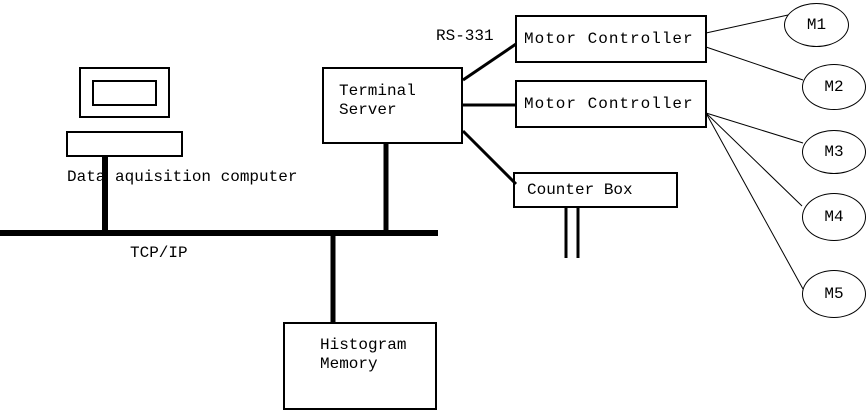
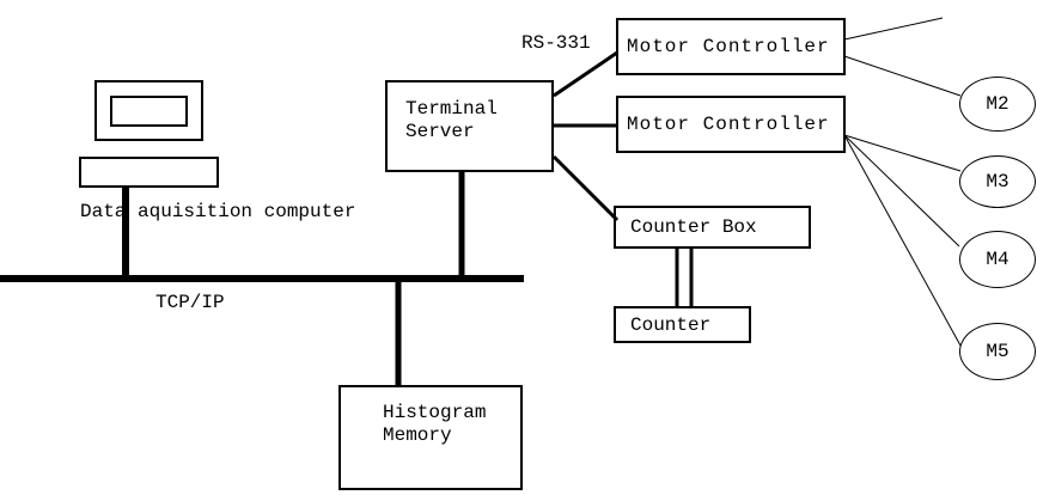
  Data aquisition computer
  TCP/IP
  RS-331
  Terminal
  Server
  Motor Controller
  Motor Controller
  Counter Box
+ Counter
  Histogram
  Memory
- M1
  M2
  M3
  M4
  M5
